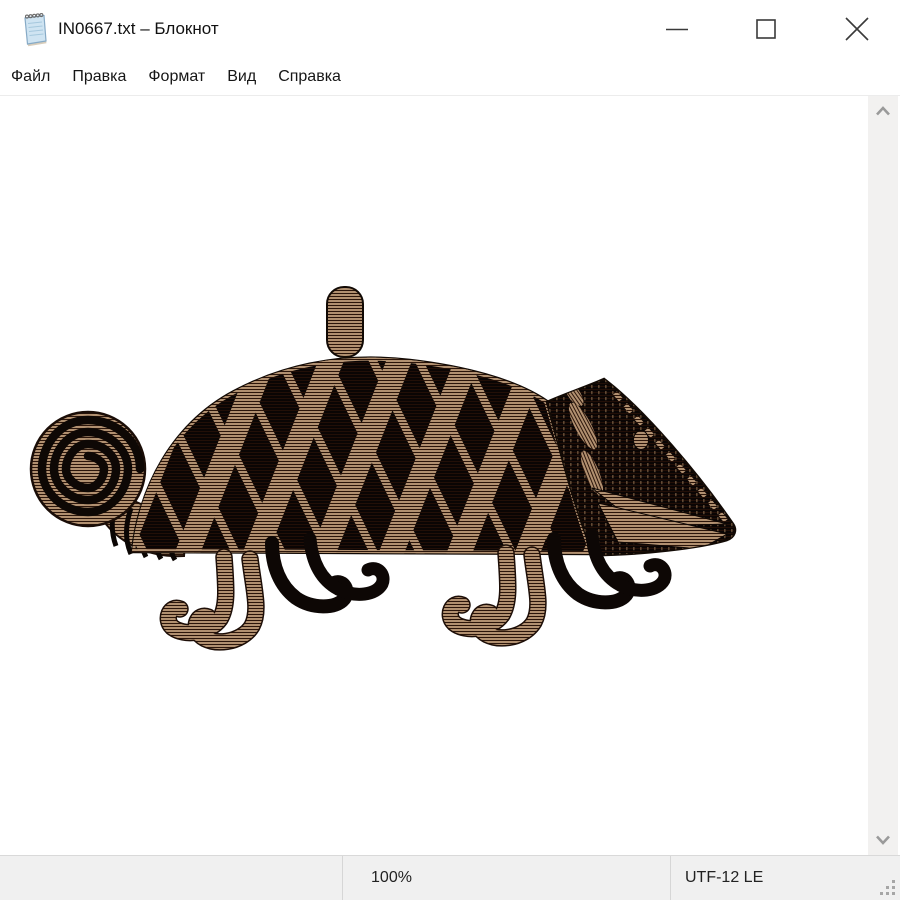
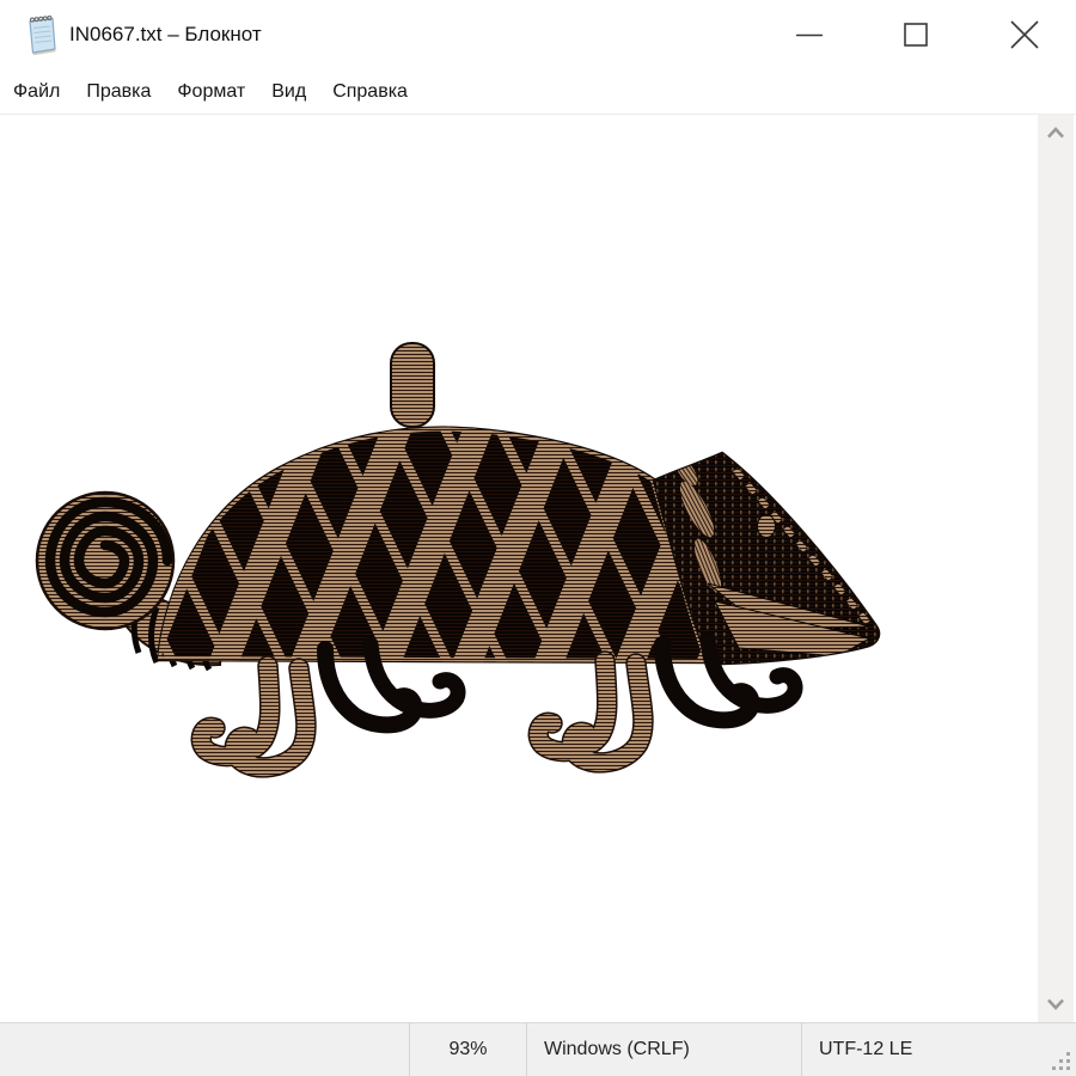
  IN0667.txt – Блокнот
  Файл
  Правка
  Формат
  Вид
  Справка
- 100%
+ 93%
+ Windows (CRLF)
  UTF-12 LE
